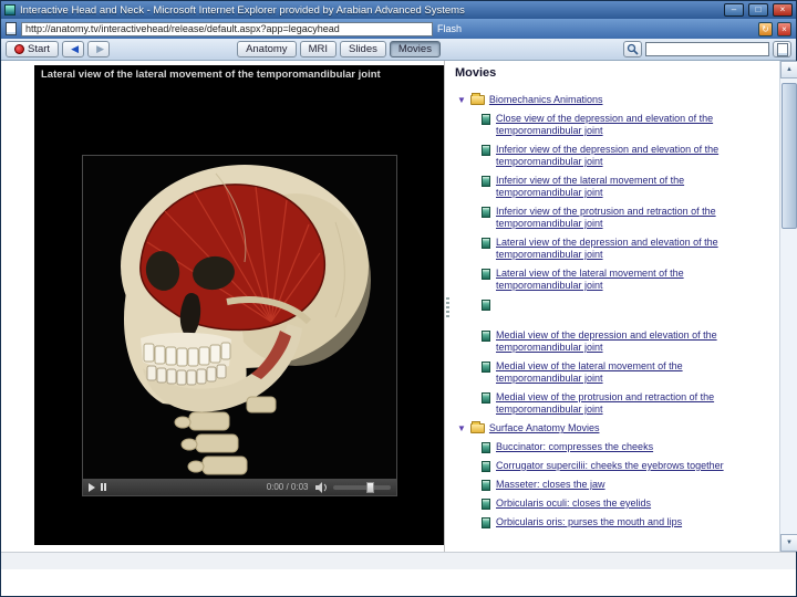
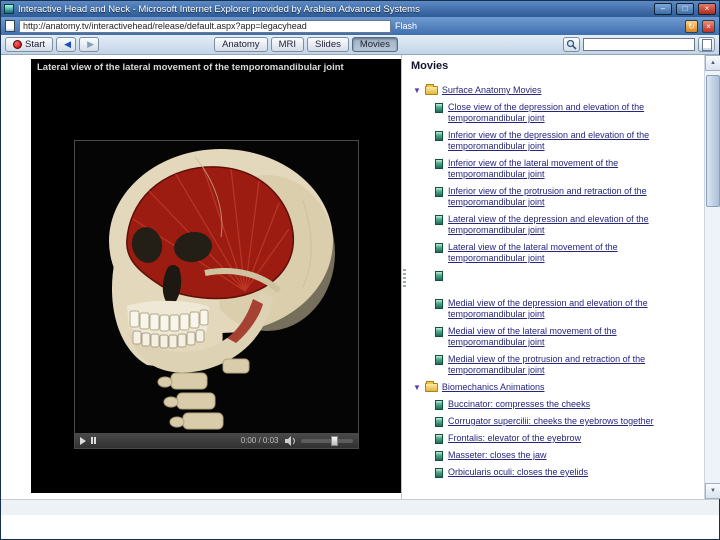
  Interactive Head and Neck - Microsoft Internet Explorer provided by Arabian Advanced Systems
  –
  □
  ×
  http://anatomy.tv/interactivehead/release/default.aspx?app=legacyhead
  Flash
  ↻
  ×
  Start
  ◀
  ▶
  Anatomy
  MRI
  Slides
  Movies
  Lateral view of the lateral movement of the temporomandibular joint
  0:00 / 0:03
  Movies
  ▼
- Biomechanics Animations
+ Surface Anatomy Movies
  Close view of the depression and elevation of the temporomandibular joint
  Inferior view of the depression and elevation of the temporomandibular joint
  Inferior view of the lateral movement of the temporomandibular joint
  Inferior view of the protrusion and retraction of the temporomandibular joint
  Lateral view of the depression and elevation of the temporomandibular joint
  Lateral view of the lateral movement of the temporomandibular joint
  Medial view of the depression and elevation of the temporomandibular joint
  Medial view of the lateral movement of the temporomandibular joint
  Medial view of the protrusion and retraction of the temporomandibular joint
  ▼
- Surface Anatomy Movies
+ Biomechanics Animations
  Buccinator: compresses the cheeks
  Corrugator supercilii: cheeks the eyebrows together
+ Frontalis: elevator of the eyebrow
  Masseter: closes the jaw
  Orbicularis oculi: closes the eyelids
- Orbicularis oris: purses the mouth and lips
